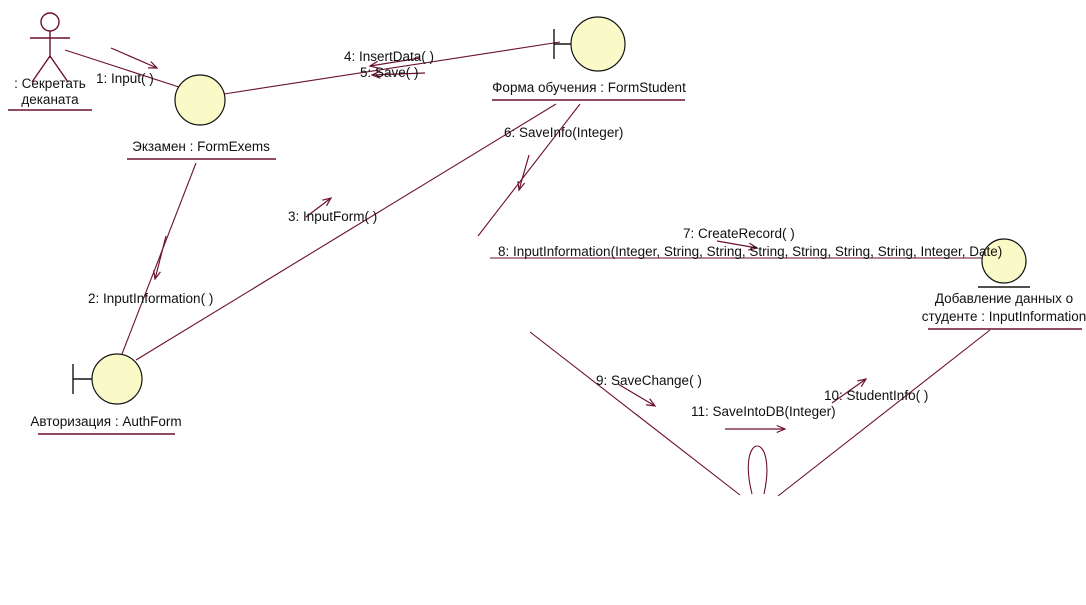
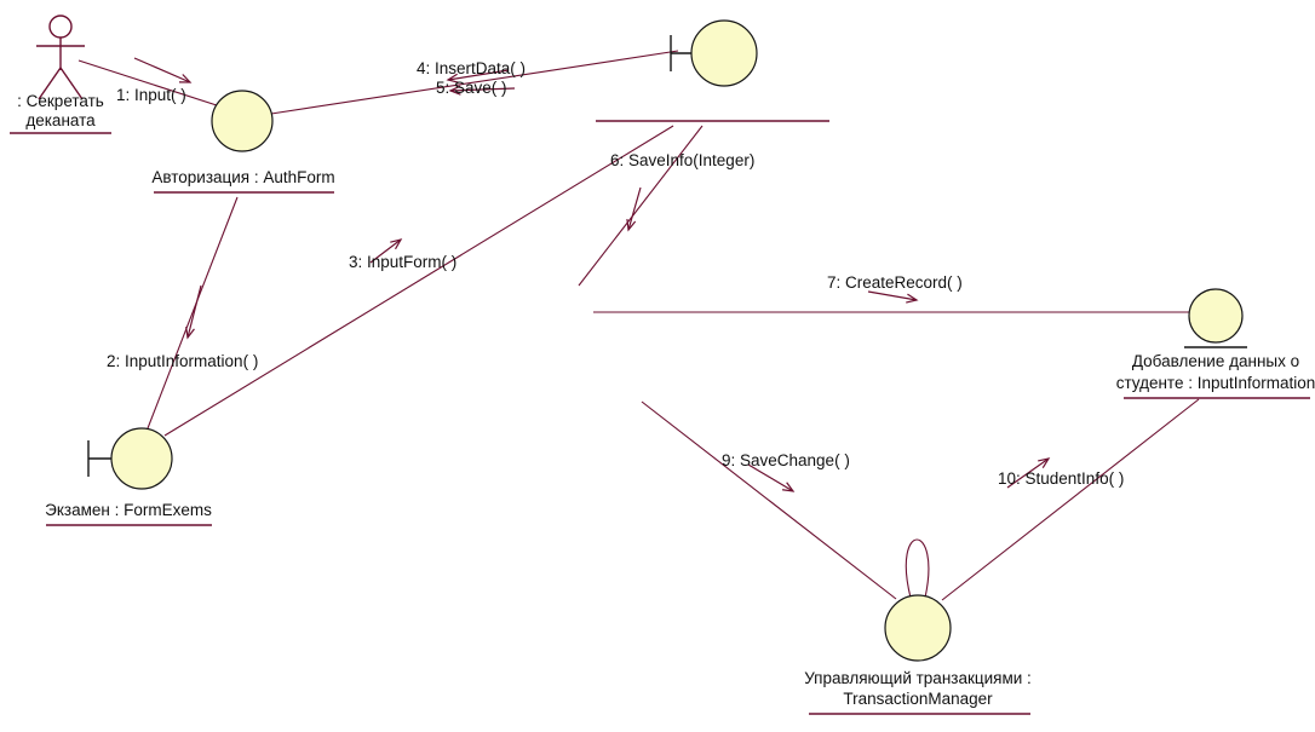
  : Секретать
  деканата
- Экзамен : FormExems
+ Авторизация : AuthForm
- Форма обучения : FormStudent
- Авторизация : AuthForm
+ Экзамен : FormExems
  Добавление данных о
  студенте : InputInformation
+ Управляющий транзакциями :
+ TransactionManager
  1: Input( )
  2: InputInformation( )
  3: InputForm( )
  4: InsertData( )
  5: Save( )
  6: SaveInfo(Integer)
  7: CreateRecord( )
- 8: InputInformation(Integer, String, String, String, String, String, String, Integer, Date)
  9: SaveChange( )
  10: StudentInfo( )
- 11: SaveIntoDB(Integer)
